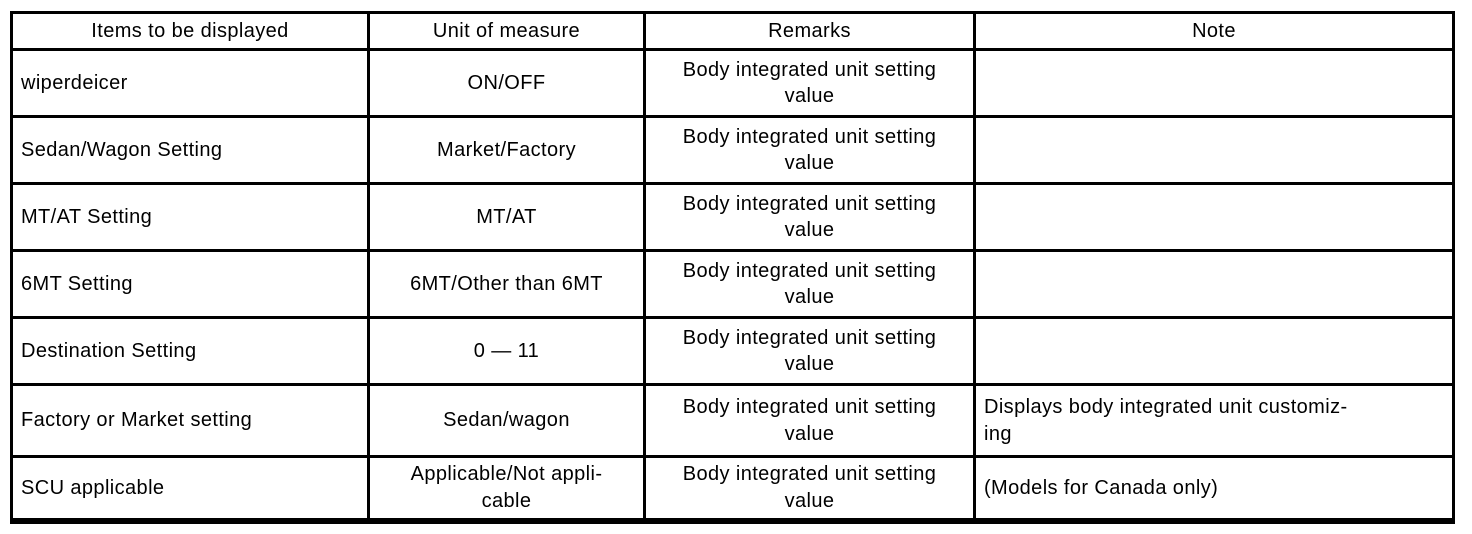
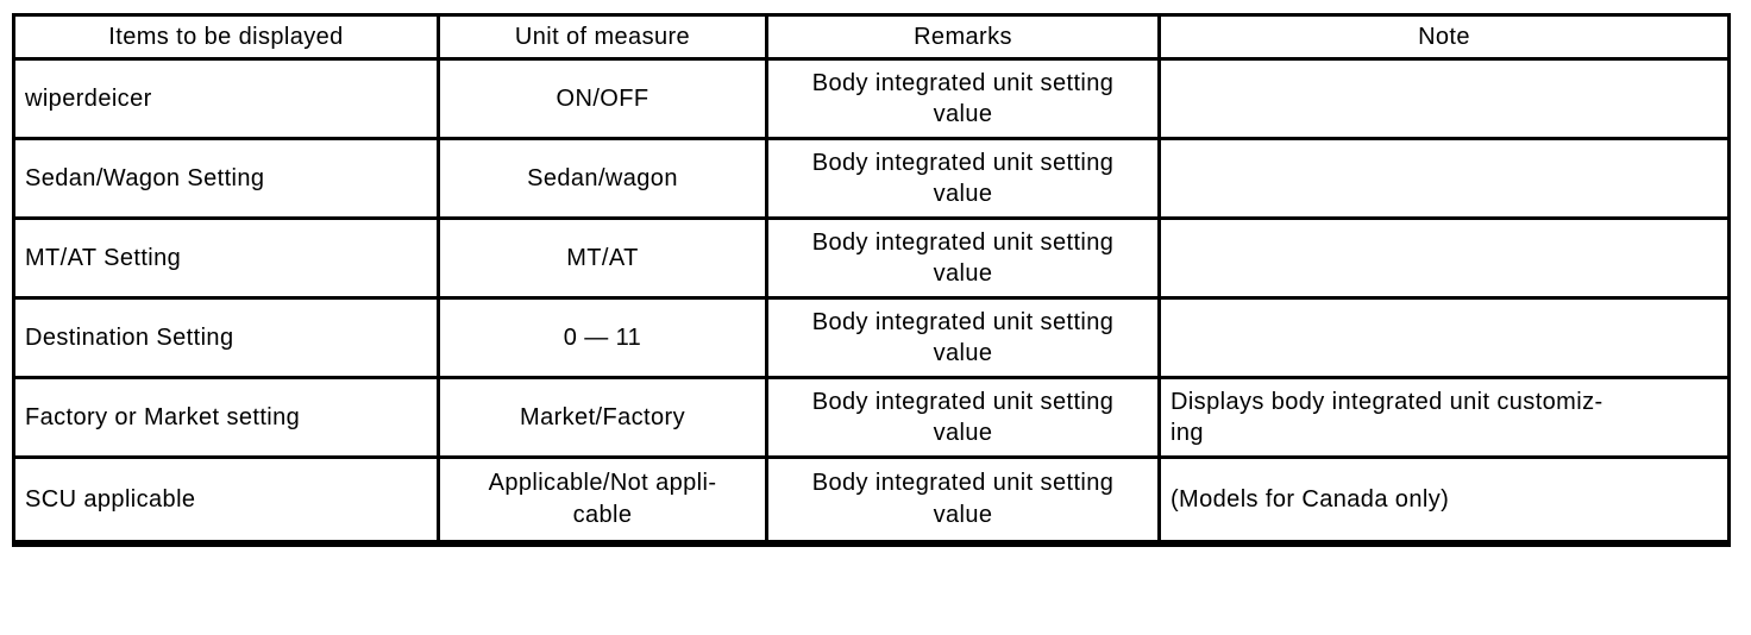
  Items to be displayed	Unit of measure	Remarks	Note
  wiperdeicer	ON/OFF	Body integrated unit setting value
- Sedan/Wagon Setting	Market/Factory	Body integrated unit setting value
+ Sedan/Wagon Setting	Sedan/wagon	Body integrated unit setting value
  MT/AT Setting	MT/AT	Body integrated unit setting value
- 6MT Setting	6MT/Other than 6MT	Body integrated unit setting value
  Destination Setting	0 — 11	Body integrated unit setting value
- Factory or Market setting	Sedan/wagon	Body integrated unit setting value	Displays body integrated unit customiz- ing
+ Factory or Market setting	Market/Factory	Body integrated unit setting value	Displays body integrated unit customiz- ing
  SCU applicable	Applicable/Not appli- cable	Body integrated unit setting value	(Models for Canada only)
